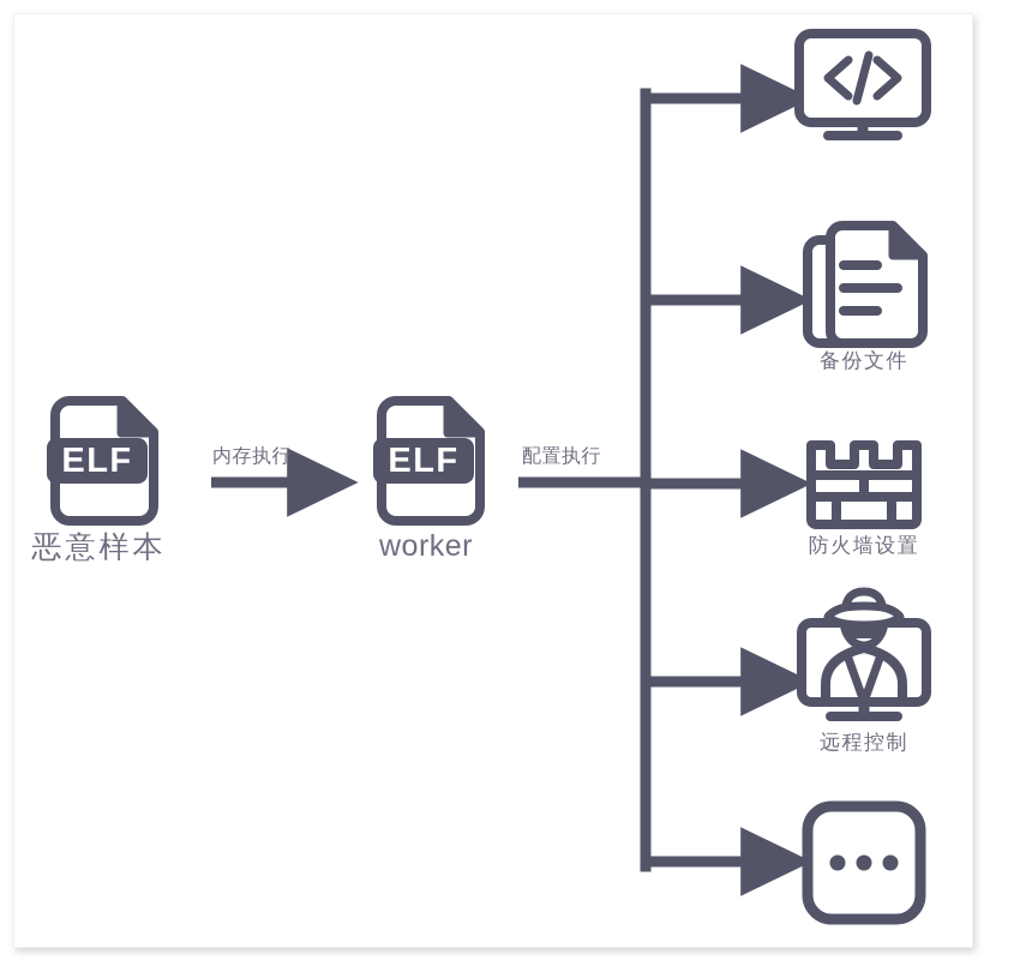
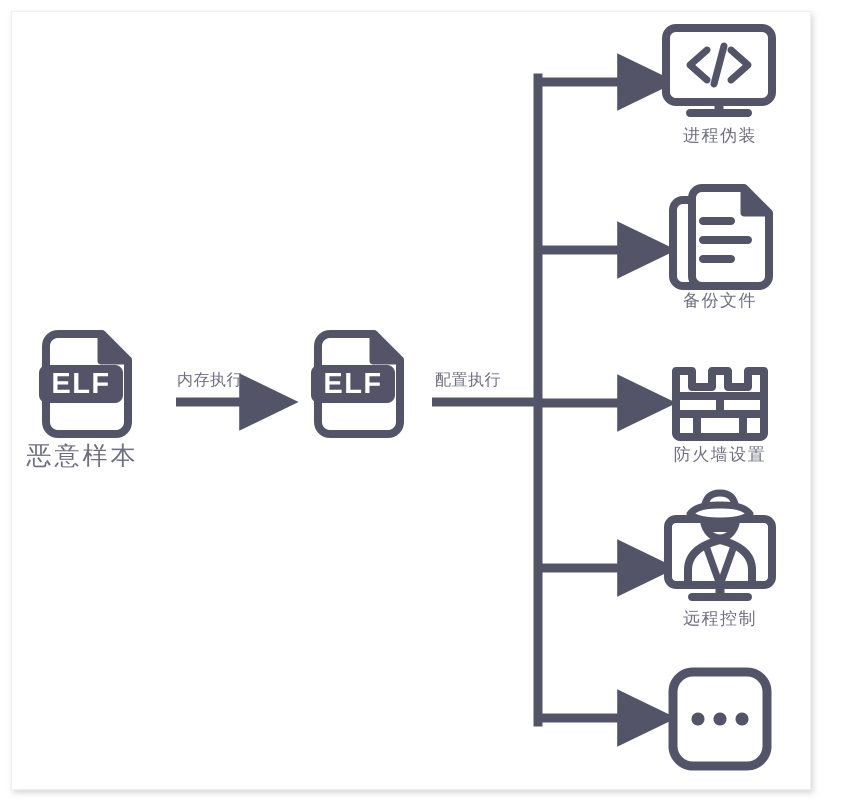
  ELF
  ELF
  恶意样本
- worker
  内存执行
  配置执行
+ 进程伪装
  备份文件
  防火墙设置
  远程控制
